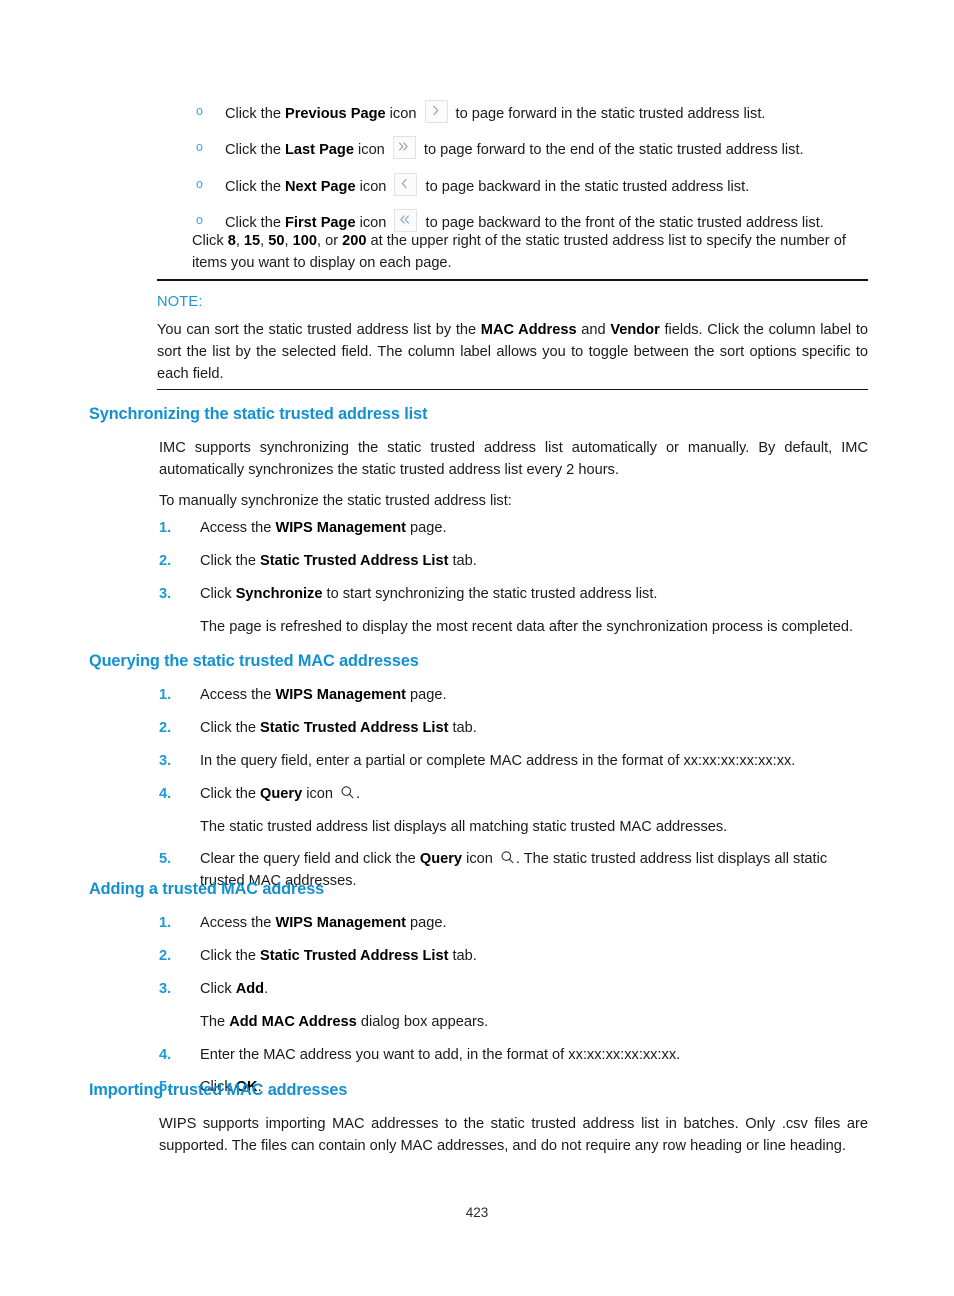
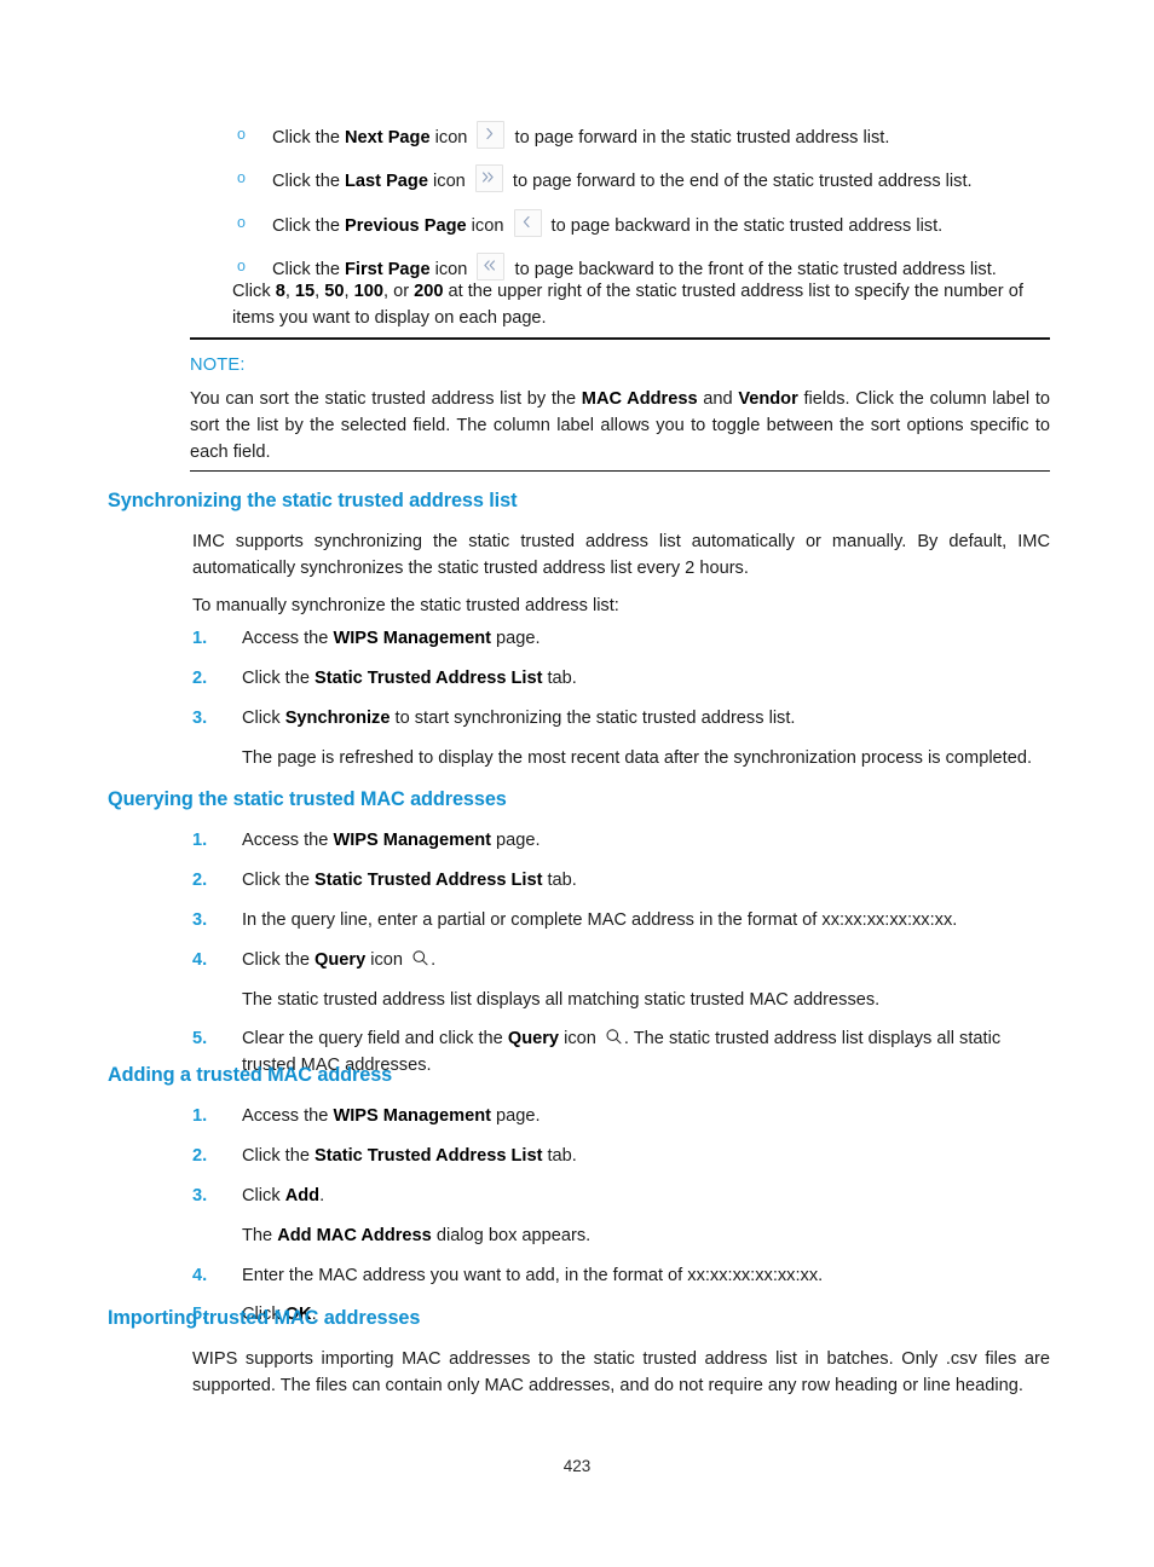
  o
- Click the Previous Page icon to page forward in the static trusted address list.
+ Click the Next Page icon to page forward in the static trusted address list.
  o
  Click the Last Page icon to page forward to the end of the static trusted address list.
  o
- Click the Next Page icon to page backward in the static trusted address list.
+ Click the Previous Page icon to page backward in the static trusted address list.
  o
  Click the First Page icon to page backward to the front of the static trusted address list.
  Click 8, 15, 50, 100, or 200 at the upper right of the static trusted address list to specify the number of items you want to display on each page.
  NOTE:
  You can sort the static trusted address list by the MAC Address and Vendor fields. Click the column label to sort the list by the selected field. The column label allows you to toggle between the sort options specific to each field.
  Synchronizing the static trusted address list
  IMC supports synchronizing the static trusted address list automatically or manually. By default, IMC automatically synchronizes the static trusted address list every 2 hours.
  To manually synchronize the static trusted address list:
  1.
  Access the WIPS Management page.
  2.
  Click the Static Trusted Address List tab.
  3.
  Click Synchronize to start synchronizing the static trusted address list.
  The page is refreshed to display the most recent data after the synchronization process is completed.
  Querying the static trusted MAC addresses
  1.
  Access the WIPS Management page.
  2.
  Click the Static Trusted Address List tab.
  3.
- In the query field, enter a partial or complete MAC address in the format of xx:xx:xx:xx:xx:xx.
+ In the query line, enter a partial or complete MAC address in the format of xx:xx:xx:xx:xx:xx.
  4.
  Click the Query icon .
  The static trusted address list displays all matching static trusted MAC addresses.
  5.
  Clear the query field and click the Query icon . The static trusted address list displays all static trusted MAC addresses.
  Adding a trusted MAC address
  1.
  Access the WIPS Management page.
  2.
  Click the Static Trusted Address List tab.
  3.
  Click Add.
  The Add MAC Address dialog box appears.
  4.
  Enter the MAC address you want to add, in the format of xx:xx:xx:xx:xx:xx.
  5.
  Click OK.
  Importing trusted MAC addresses
  WIPS supports importing MAC addresses to the static trusted address list in batches. Only .csv files are supported. The files can contain only MAC addresses, and do not require any row heading or line heading.
  423
